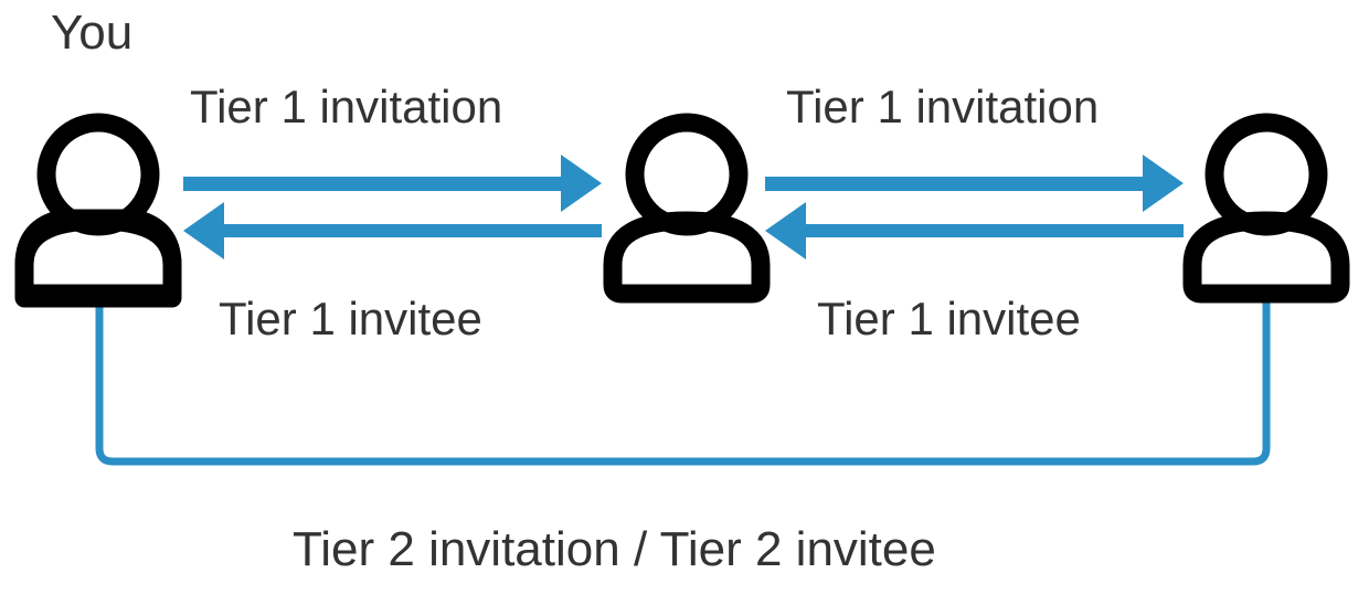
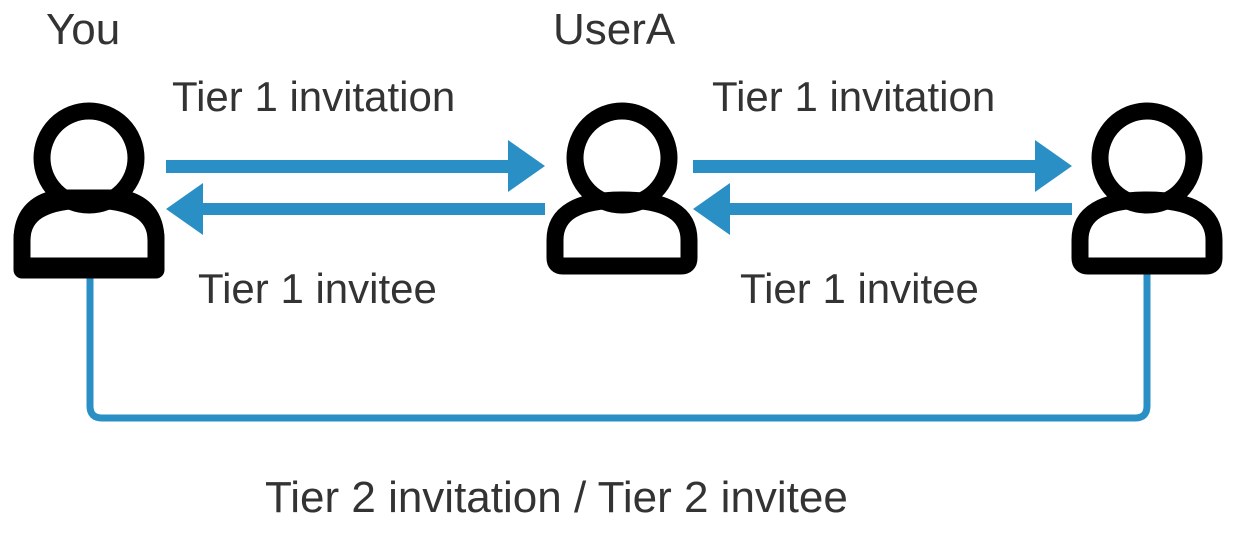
  You
+ UserA
  Tier 1 invitation
  Tier 1 invitation
  Tier 1 invitee
  Tier 1 invitee
  Tier 2 invitation / Tier 2 invitee
